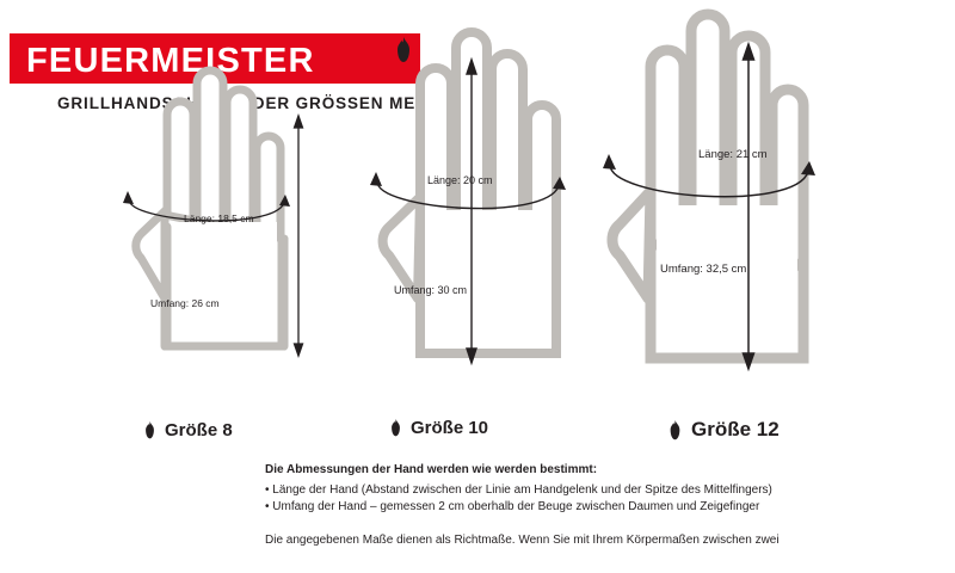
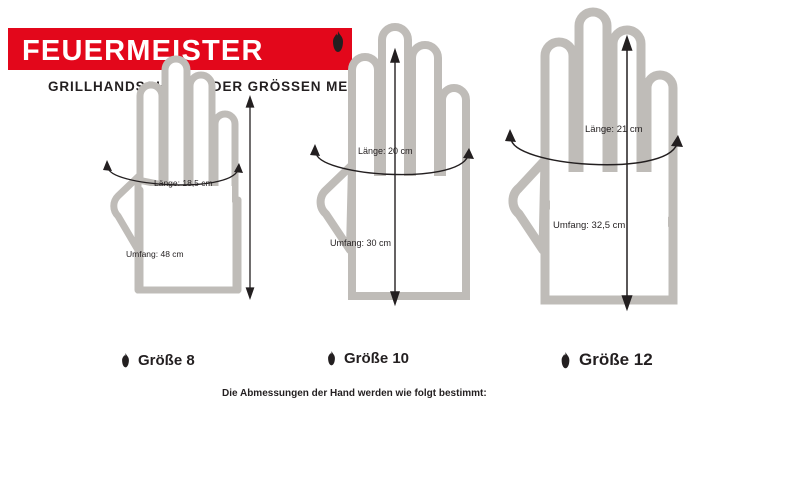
  FEUERMEISTER
  Länge: 18,5 cm
- Umfang: 26 cm
+ Umfang: 48 cm
  Größe 8
  Länge: 20 cm
  Umfang: 30 cm
  Größe 10
  Länge: 21 cm
  Umfang: 32,5 cm
  Größe 12
- Die Abmessungen der Hand werden wie werden bestimmt:
+ Die Abmessungen der Hand werden wie folgt bestimmt:
- • Länge der Hand (Abstand zwischen der Linie am Handgelenk und der Spitze des Mittelfingers)
- • Umfang der Hand – gemessen 2 cm oberhalb der Beuge zwischen Daumen und Zeigefinger
- Die angegebenen Maße dienen als Richtmaße. Wenn Sie mit Ihrem Körpermaßen zwischen zwei
